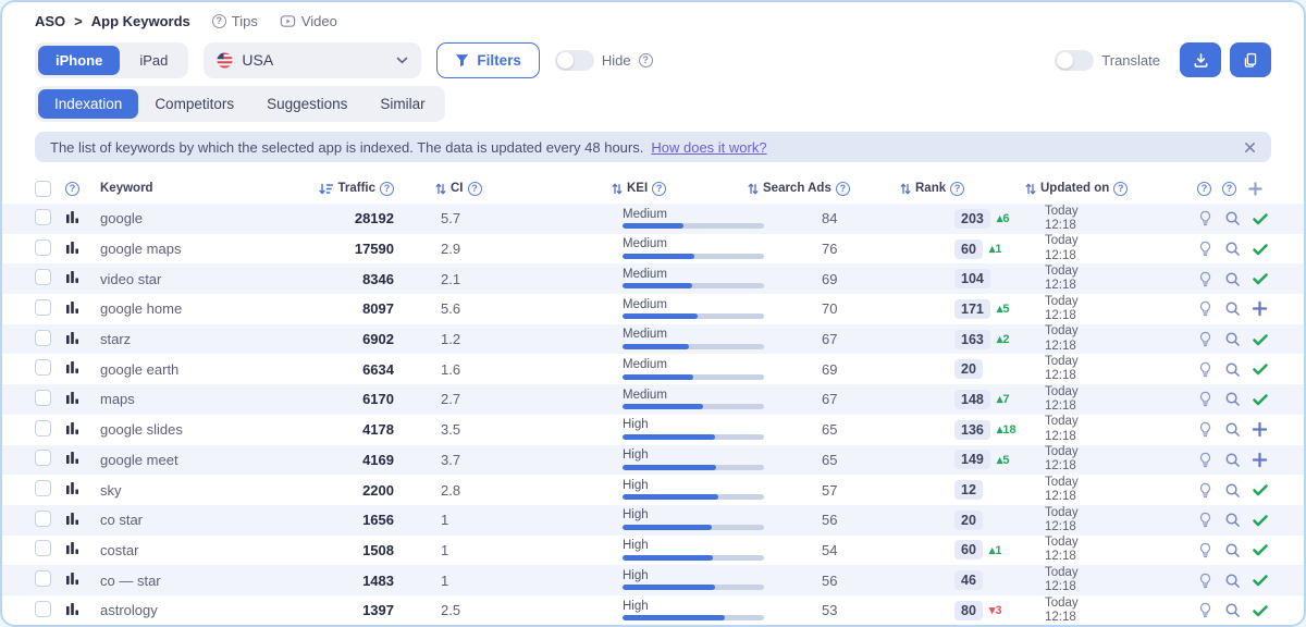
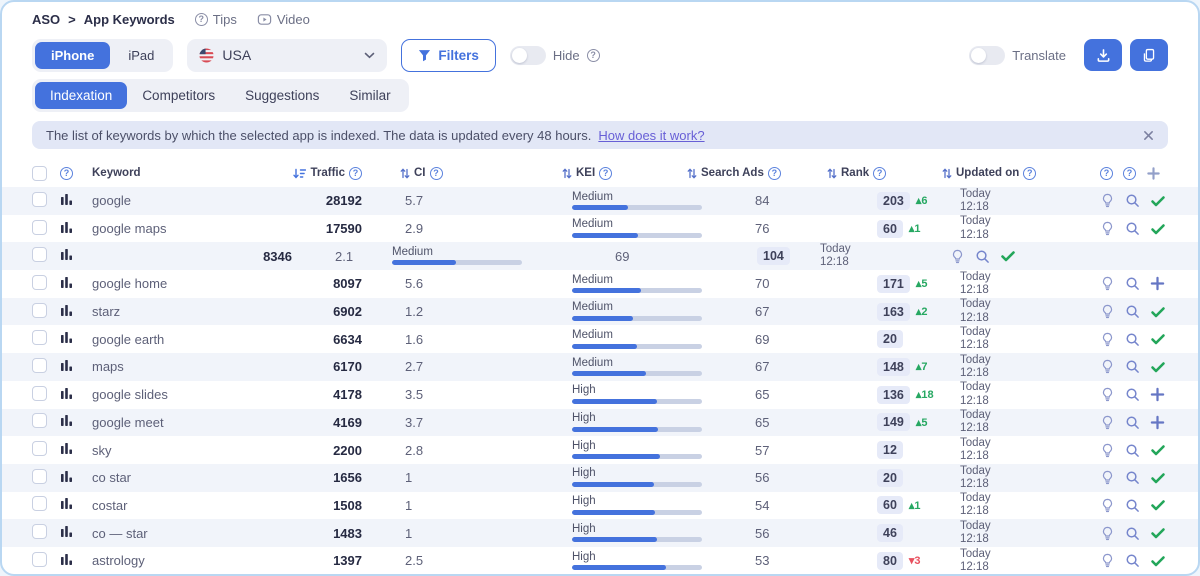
  ASO
  >
  App Keywords
  ?
  Tips
  Video
  iPhone
  iPad
  USA
  Filters
  Hide
  ?
  Translate
  Indexation
  Competitors
  Suggestions
  Similar
  The list of keywords by which the selected app is indexed. The data is updated every 48 hours.
  How does it work?
  ?
  Keyword
  Traffic
  ?
  CI
  ?
  KEI
  ?
  Search Ads
  ?
  Rank
  ?
  Updated on
  ?
  ?
  ?
  google
  28192
  5.7
  Medium
  84
  203
  ▴6
  Today
  12:18
  google maps
  17590
  2.9
  Medium
  76
  60
  ▴1
  Today
  12:18
- video star
  8346
  2.1
  Medium
  69
  104
  Today
  12:18
  google home
  8097
  5.6
  Medium
  70
  171
  ▴5
  Today
  12:18
  starz
  6902
  1.2
  Medium
  67
  163
  ▴2
  Today
  12:18
  google earth
  6634
  1.6
  Medium
  69
  20
  Today
  12:18
  maps
  6170
  2.7
  Medium
  67
  148
  ▴7
  Today
  12:18
  google slides
  4178
  3.5
  High
  65
  136
  ▴18
  Today
  12:18
  google meet
  4169
  3.7
  High
  65
  149
  ▴5
  Today
  12:18
  sky
  2200
  2.8
  High
  57
  12
  Today
  12:18
  co star
  1656
  1
  High
  56
  20
  Today
  12:18
  costar
  1508
  1
  High
  54
  60
  ▴1
  Today
  12:18
  co — star
  1483
  1
  High
  56
  46
  Today
  12:18
  astrology
  1397
  2.5
  High
  53
  80
  ▾3
  Today
  12:18
